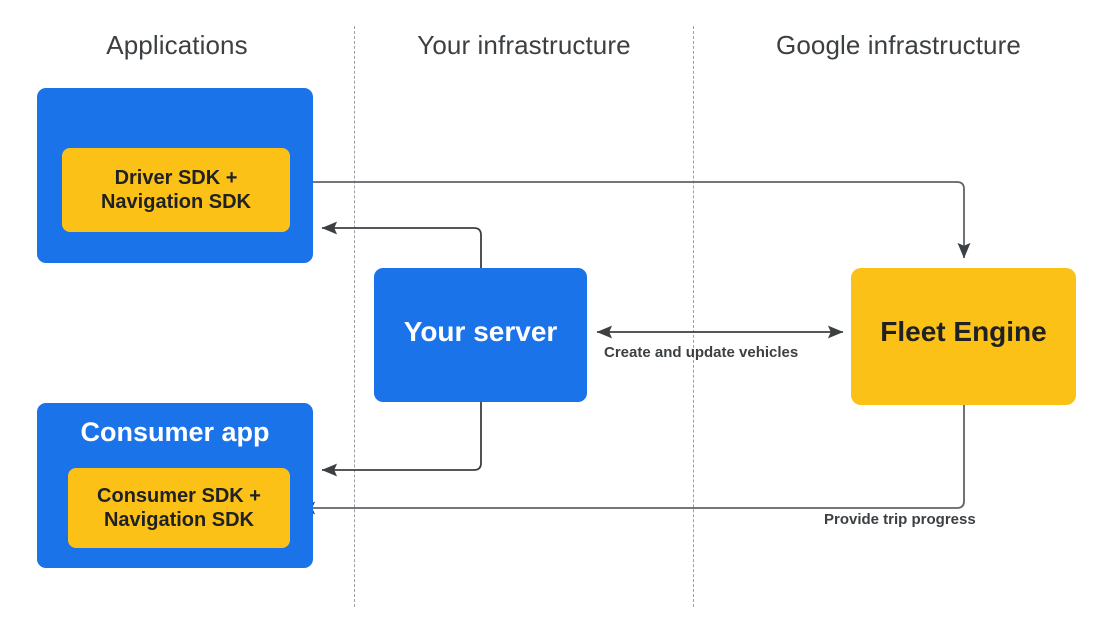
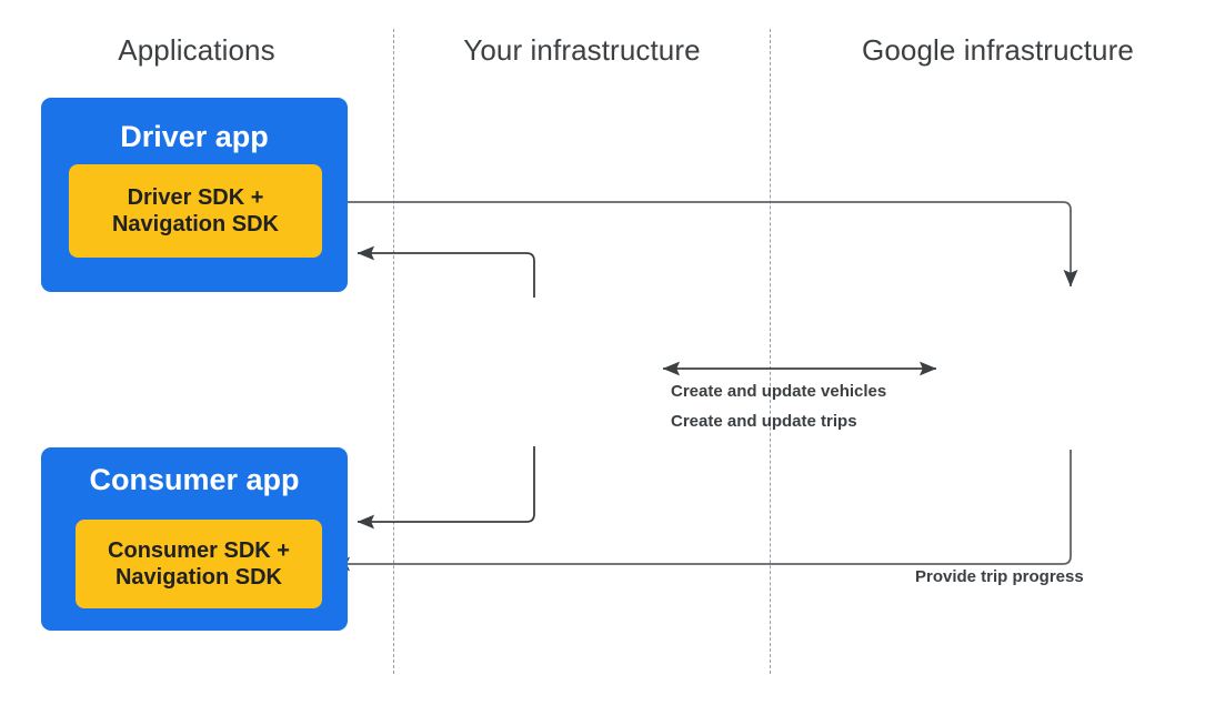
  Applications
  Your infrastructure
  Google infrastructure
+ Driver app
  Driver SDK +
  Navigation SDK
  Consumer app
  Consumer SDK +
  Navigation SDK
- Your server
- Fleet Engine
  Create and update vehicles
+ Create and update trips
  Provide trip progress
